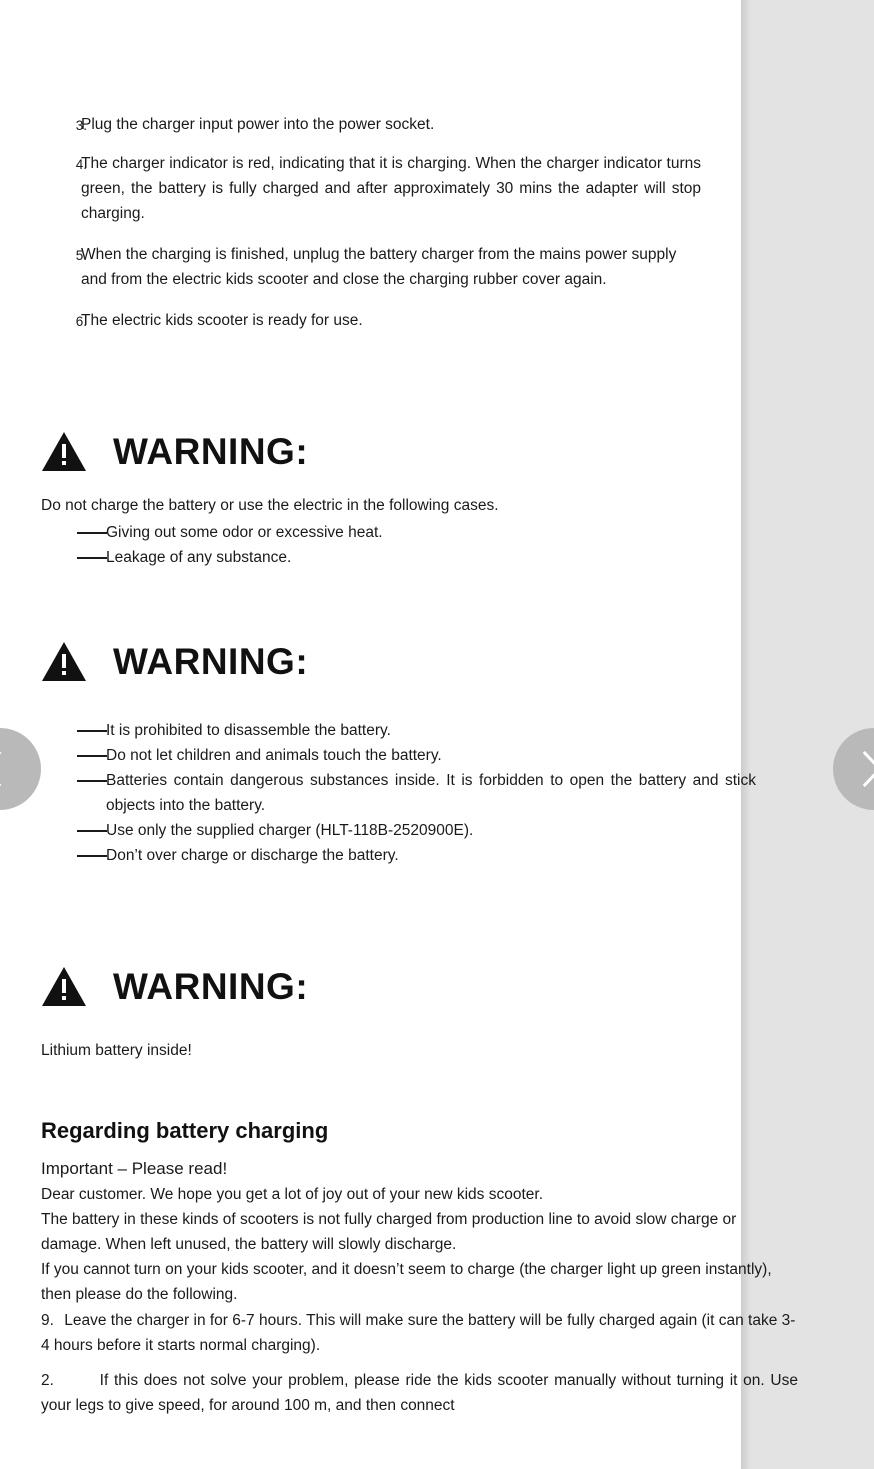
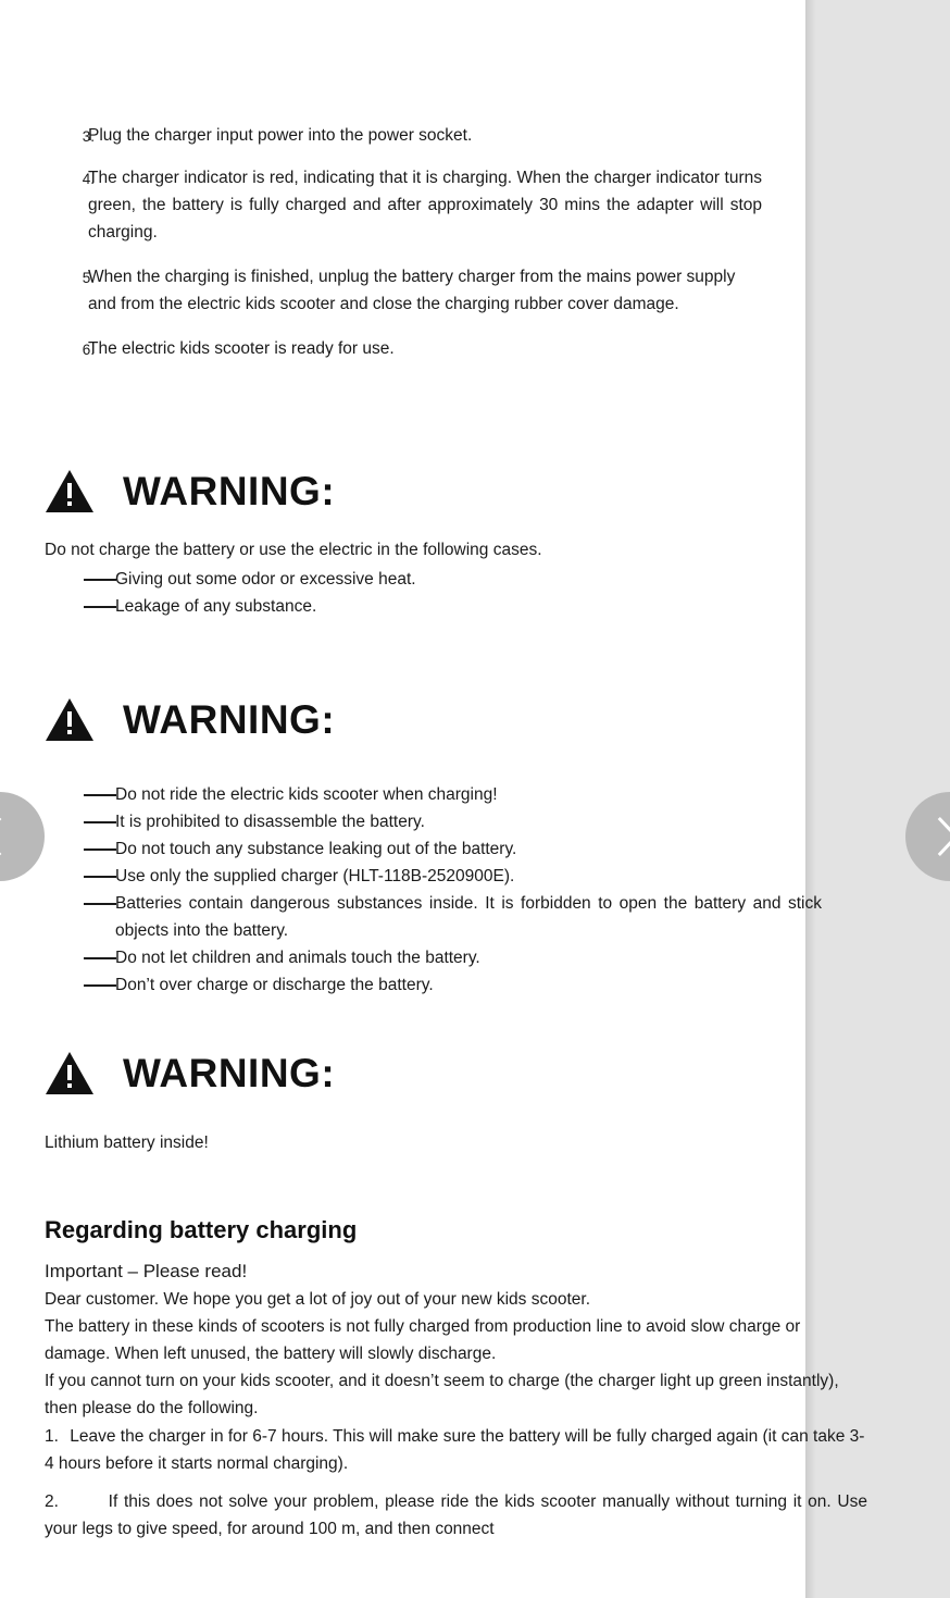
  3.
  Plug the charger input power into the power socket.
  4.
  The charger indicator is red, indicating that it is charging. When the charger indicator turns green, the battery is fully charged and after approximately 30 mins the adapter will stop charging.
  5.
- When the charging is finished, unplug the battery charger from the mains power supply and from the electric kids scooter and close the charging rubber cover again.
+ When the charging is finished, unplug the battery charger from the mains power supply and from the electric kids scooter and close the charging rubber cover damage.
  6.
  The electric kids scooter is ready for use.
  WARNING:
  Do not charge the battery or use the electric in the following cases.
  Giving out some odor or excessive heat.
  Leakage of any substance.
  WARNING:
+ Do not ride the electric kids scooter when charging!
  It is prohibited to disassemble the battery.
+ Do not touch any substance leaking out of the battery.
- Do not let children and animals touch the battery.
+ Use only the supplied charger (HLT-118B-2520900E).
  Batteries contain dangerous substances inside. It is forbidden to open the battery and stik objects into the battery.
- Use only the supplied charger (HLT-118B-2520900E).
+ Do not let children and animals touch the battery.
  Don’t over charge or discharge the battery.
  WARNING:
  Lithium battery inside!
  Regarding battery charging
  Important – Please read!
  Dear customer. We hope you get a lot of joy out of your new kids scooter.
  The battery in these kinds of scooters is not fully charged from production line to avoid slow charge or damage. When left unused, the battery will slowly discharge.
  If you cannot turn on your kids scooter, and it doesn’t seem to charge (the charger light up green instaly), then please do the following.
- 9. Leave the charger in for 6-7 hours. This will make sure the battery will be fully charged again (it canake 3-4 hours before it starts normal charging).
+ 1. Leave the charger in for 6-7 hours. This will make sure the battery will be fully charged again (it canake 3-4 hours before it starts normal charging).
  2. If this does not solve your problem, please ride the kids scooter manually without turning itn. Use your legs to give speed, for around 100 m, and then connect
